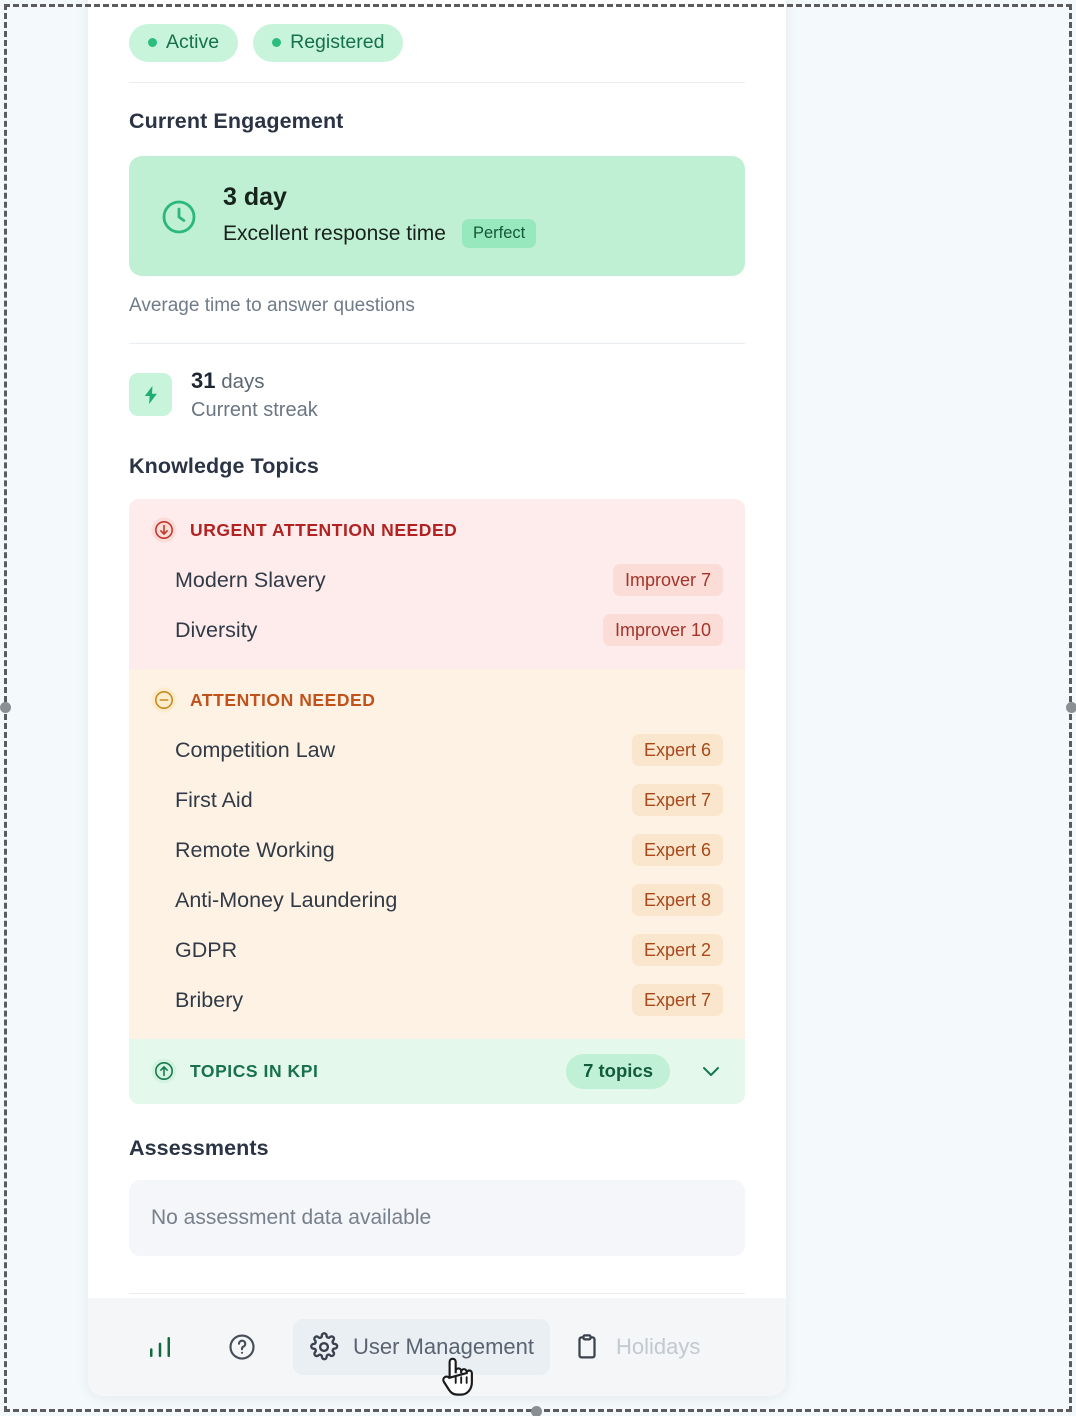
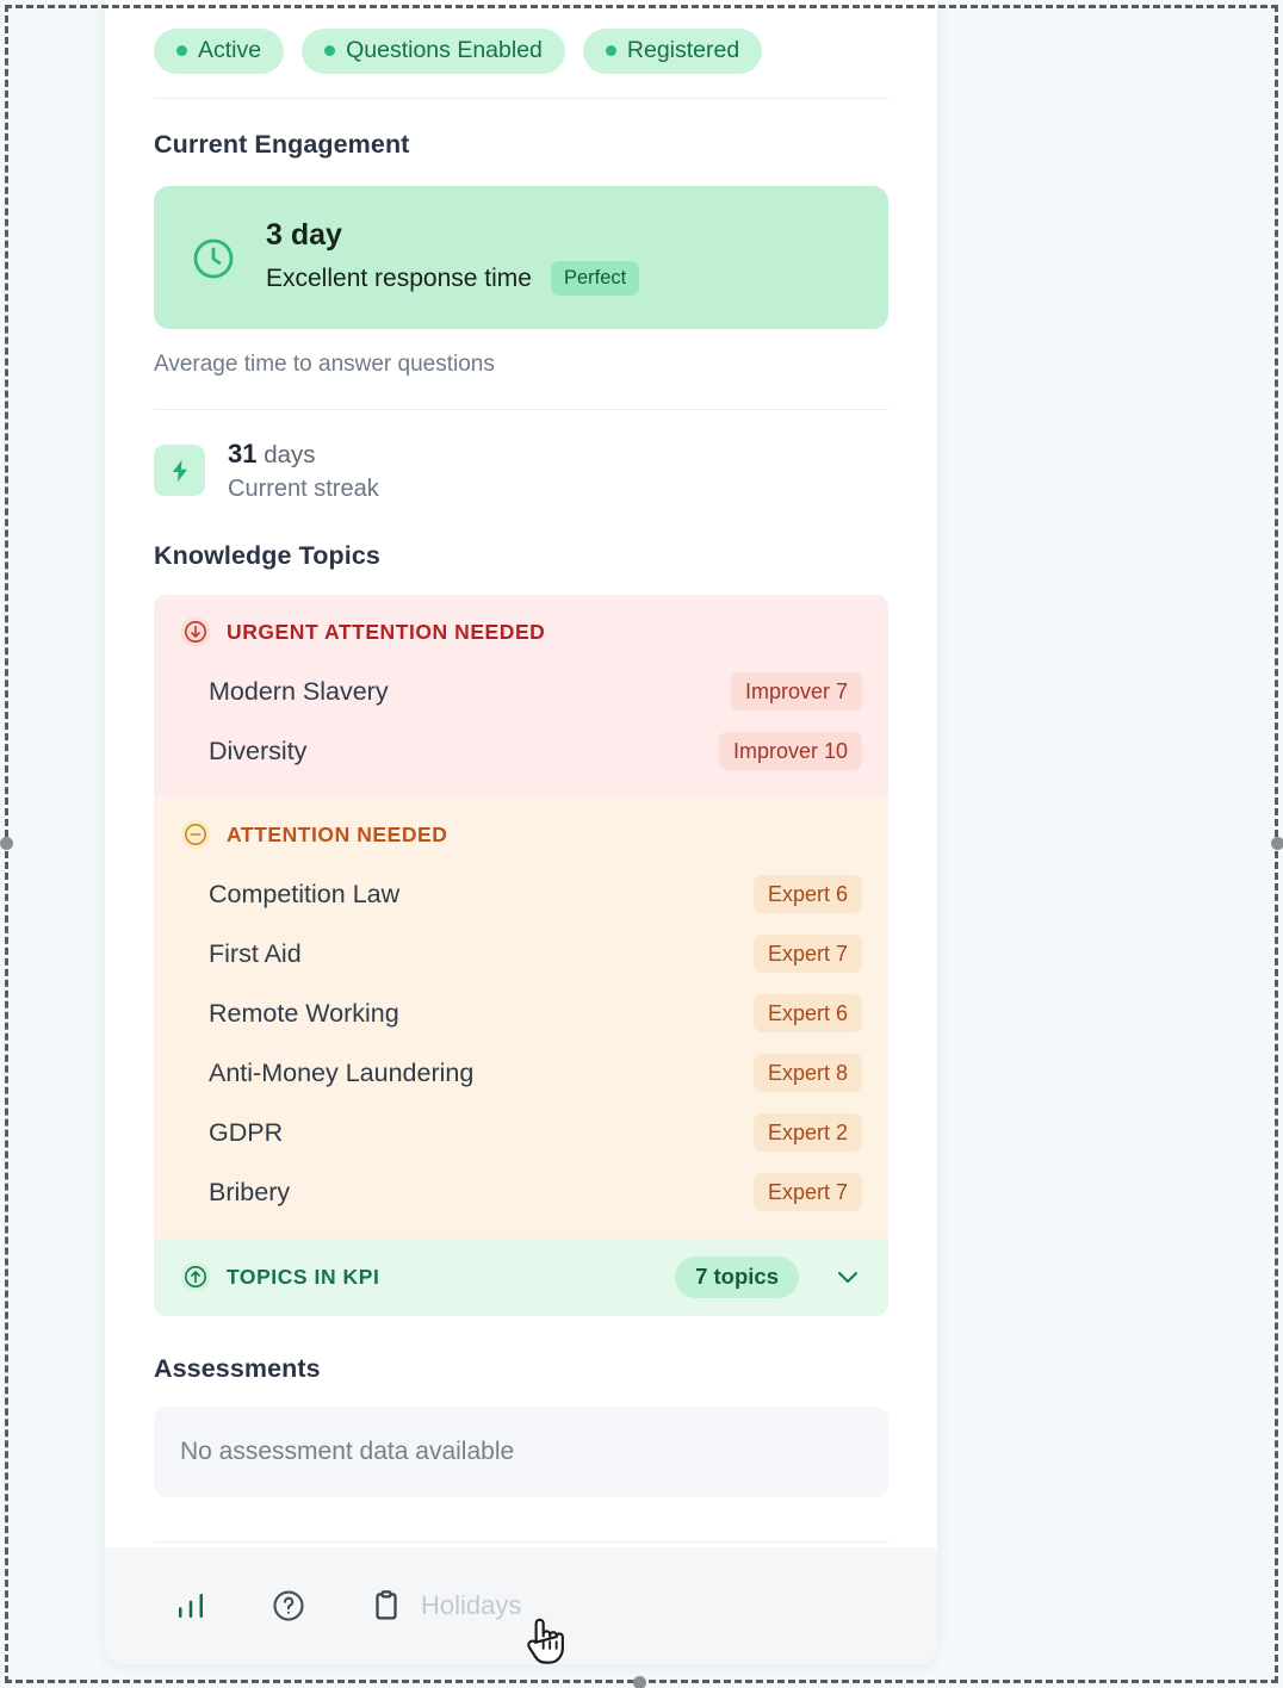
  Active
+ Questions Enabled
  Registered
  Current Engagement
  3 day
  Excellent response time
  Perfect
  Average time to answer questions
  31 days
  Current streak
  Knowledge Topics
  URGENT ATTENTION NEEDED
  Modern Slavery
  Improver 7
  Diversity
  Improver 10
  ATTENTION NEEDED
  Competition Law
  Expert 6
  First Aid
  Expert 7
  Remote Working
  Expert 6
  Anti-Money Laundering
  Expert 8
  GDPR
  Expert 2
  Bribery
  Expert 7
  TOPICS IN KPI
  7 topics
  Assessments
  No assessment data available
- User Management
  Holidays
